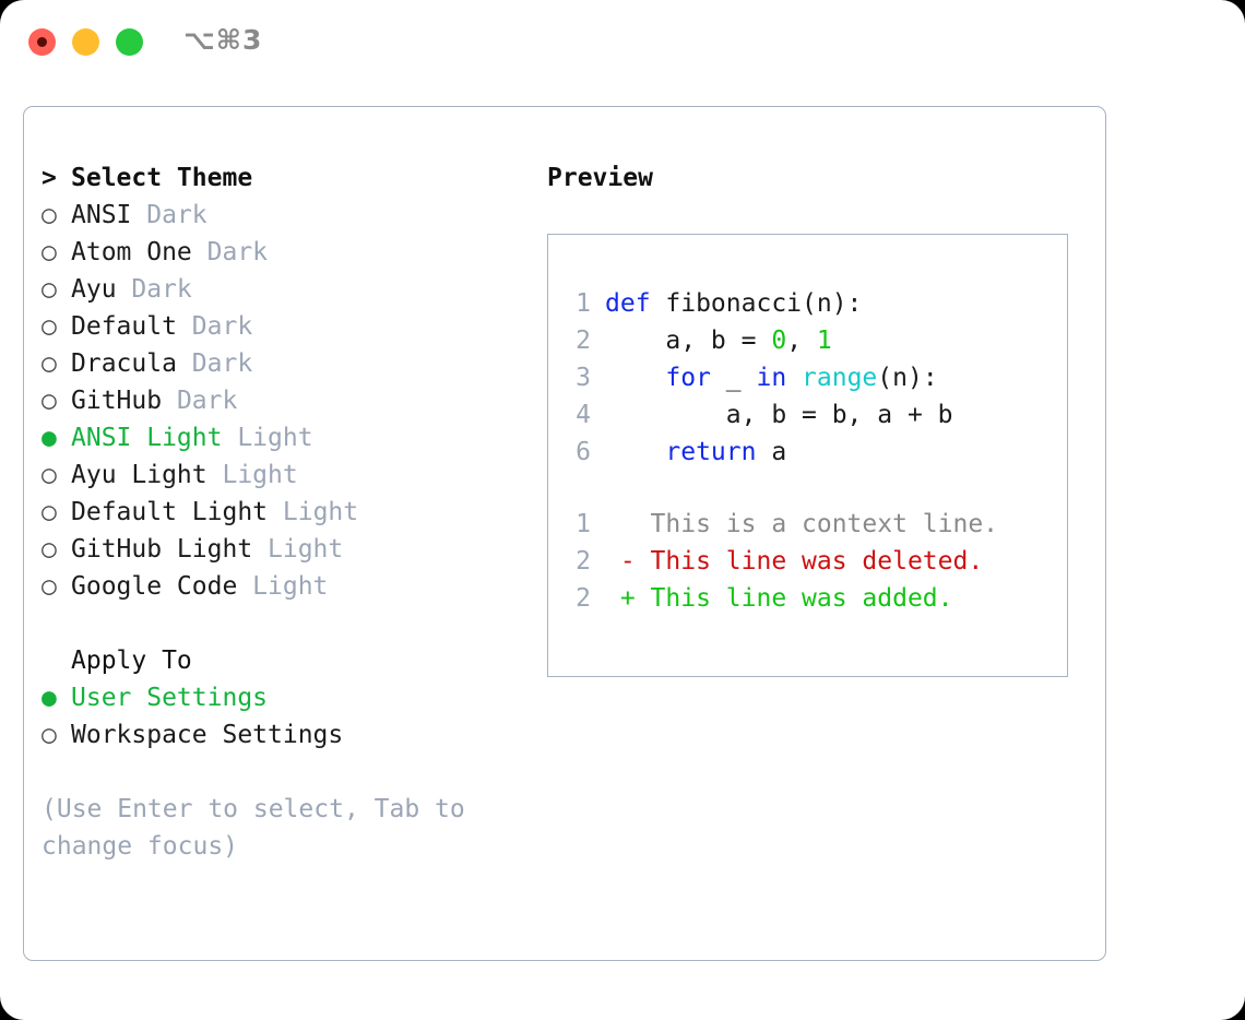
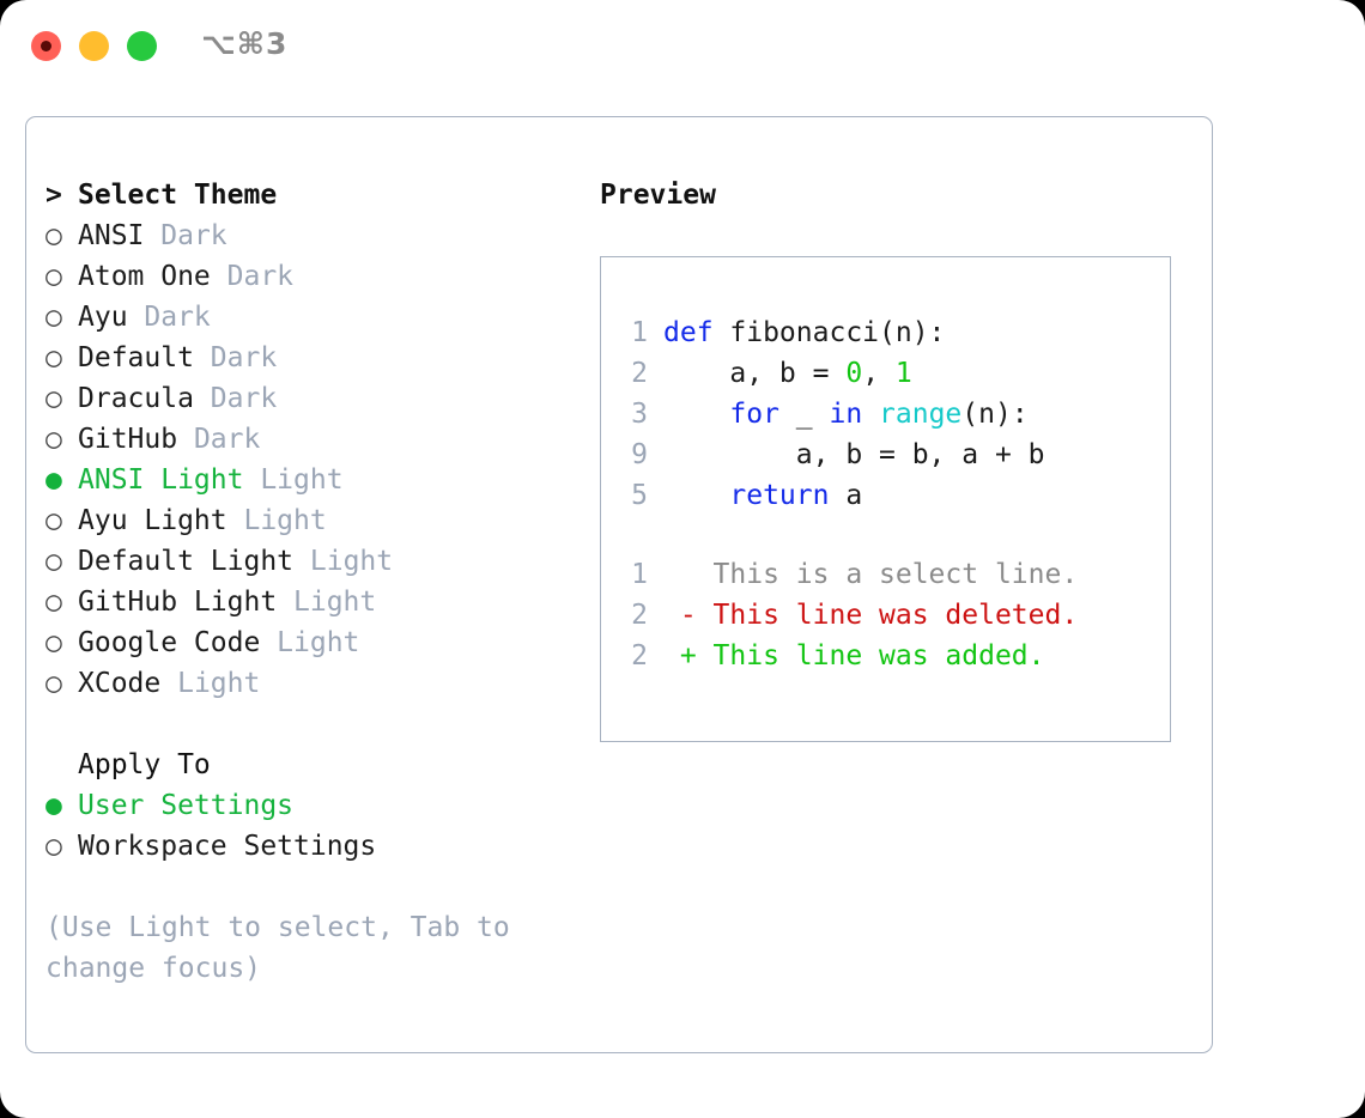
  ⌥⌘3
  > Select Theme
  ○ ANSI Dark
  ○ Atom One Dark
  ○ Ayu Dark
  ○ Default Dark
  ○ Dracula Dark
  ○ GitHub Dark
  ● ANSI Light Light
  ○ Ayu Light Light
  ○ Default Light Light
  ○ GitHub Light Light
  ○ Google Code Light
+ ○ XCode Light
  Apply To
  ● User Settings
  ○ Workspace Settings
- (Use Enter to select, Tab to change focus)
+ (Use Light to select, Tab to change focus)
  Preview
  1 def fibonacci(n):
  2 a, b = 0, 1
  3 for _ in range(n):
- 4 a, b = b, a + b
+ 9 a, b = b, a + b
- 6 return a
+ 5 return a
- 1 This is a context line.
+ 1 This is a select line.
  2 - This line was deleted.
  2 + This line was added.
